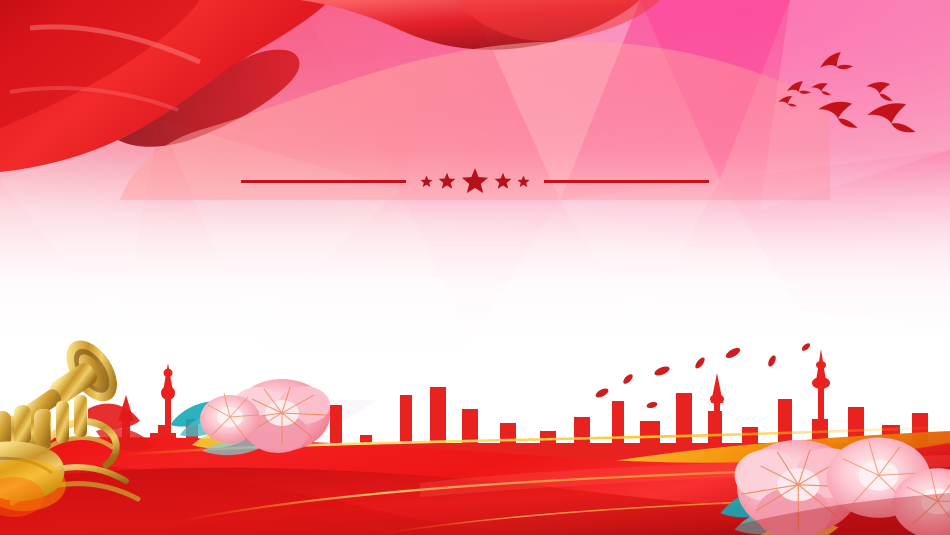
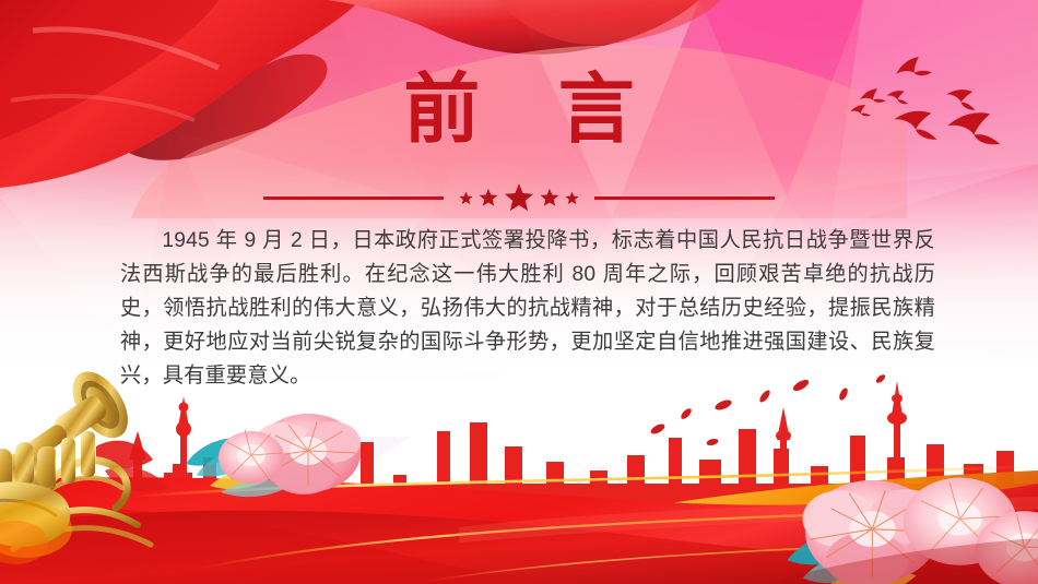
+ 前 言
+ 1945 年 9 月 2 日，日本政府正式签署投降书，标志着中国人民抗日战争暨世界反法西斯战争的最后胜利。在纪念这一伟大胜利 80 周年之际，回顾艰苦卓绝的抗战历史，领悟抗战胜利的伟大意义，弘扬伟大的抗战精神，对于总结历史经验，提振民族精神，更好地应对当前尖锐复杂的国际斗争形势，更加坚定自信地推进强国建设、民族复兴，具有重要意义。
